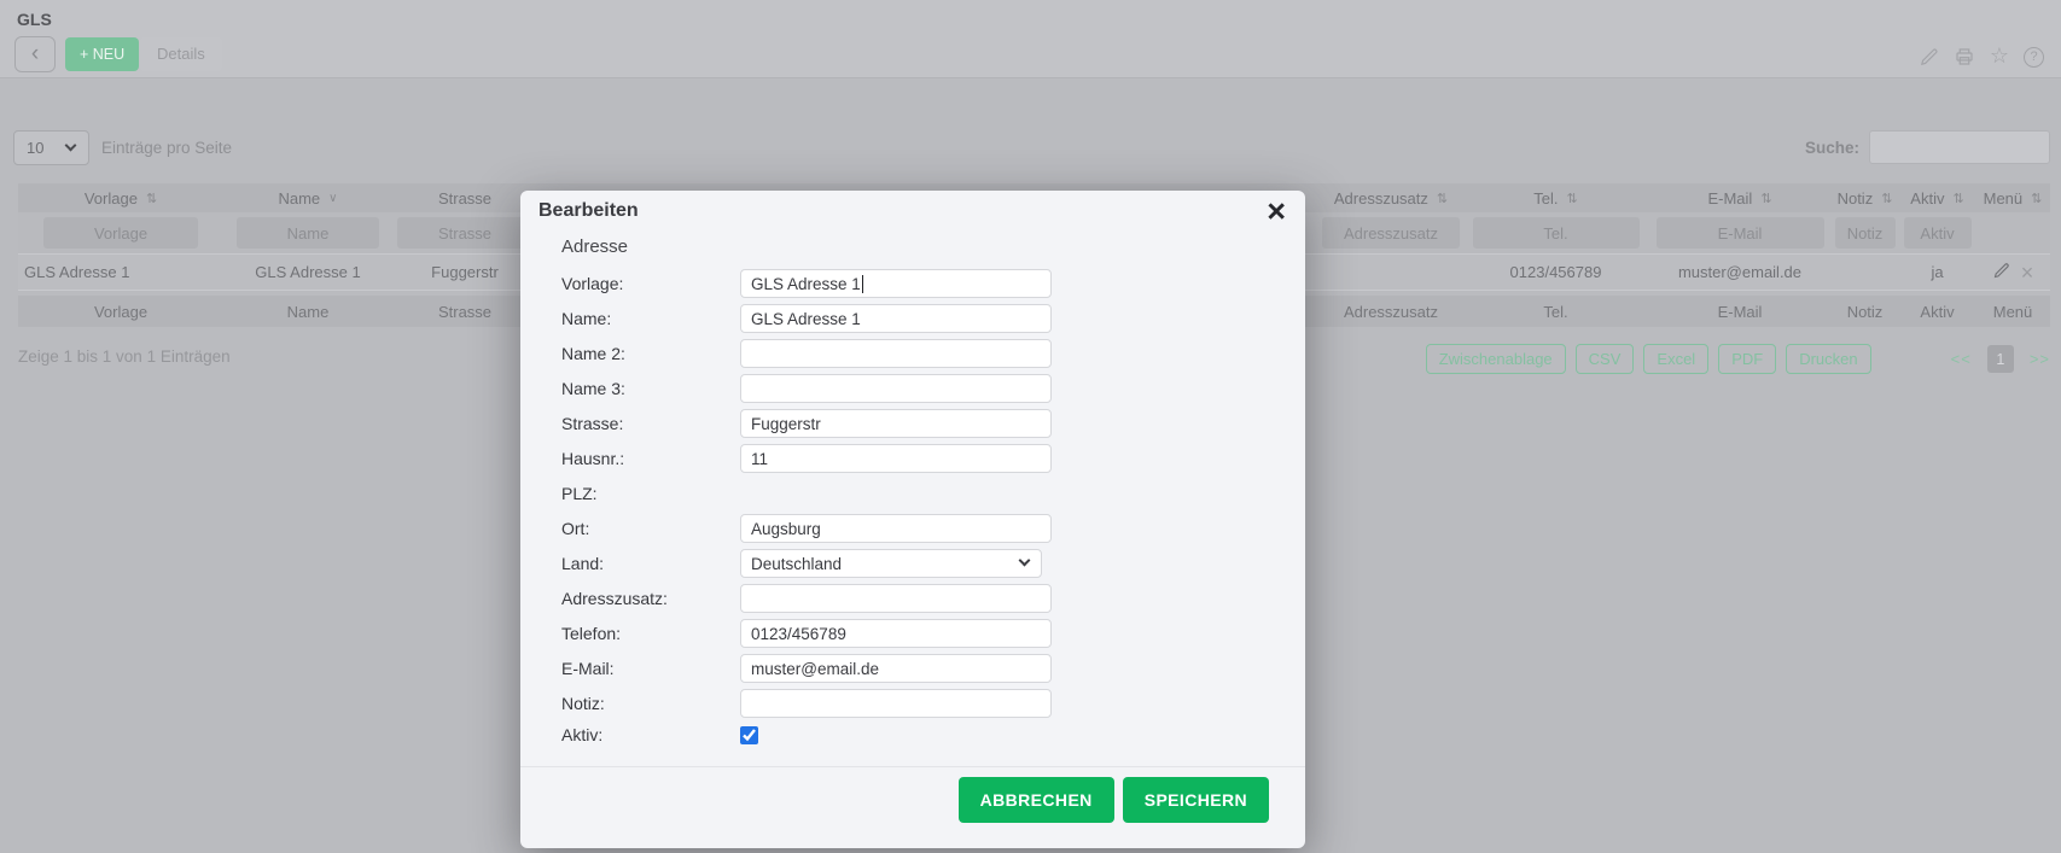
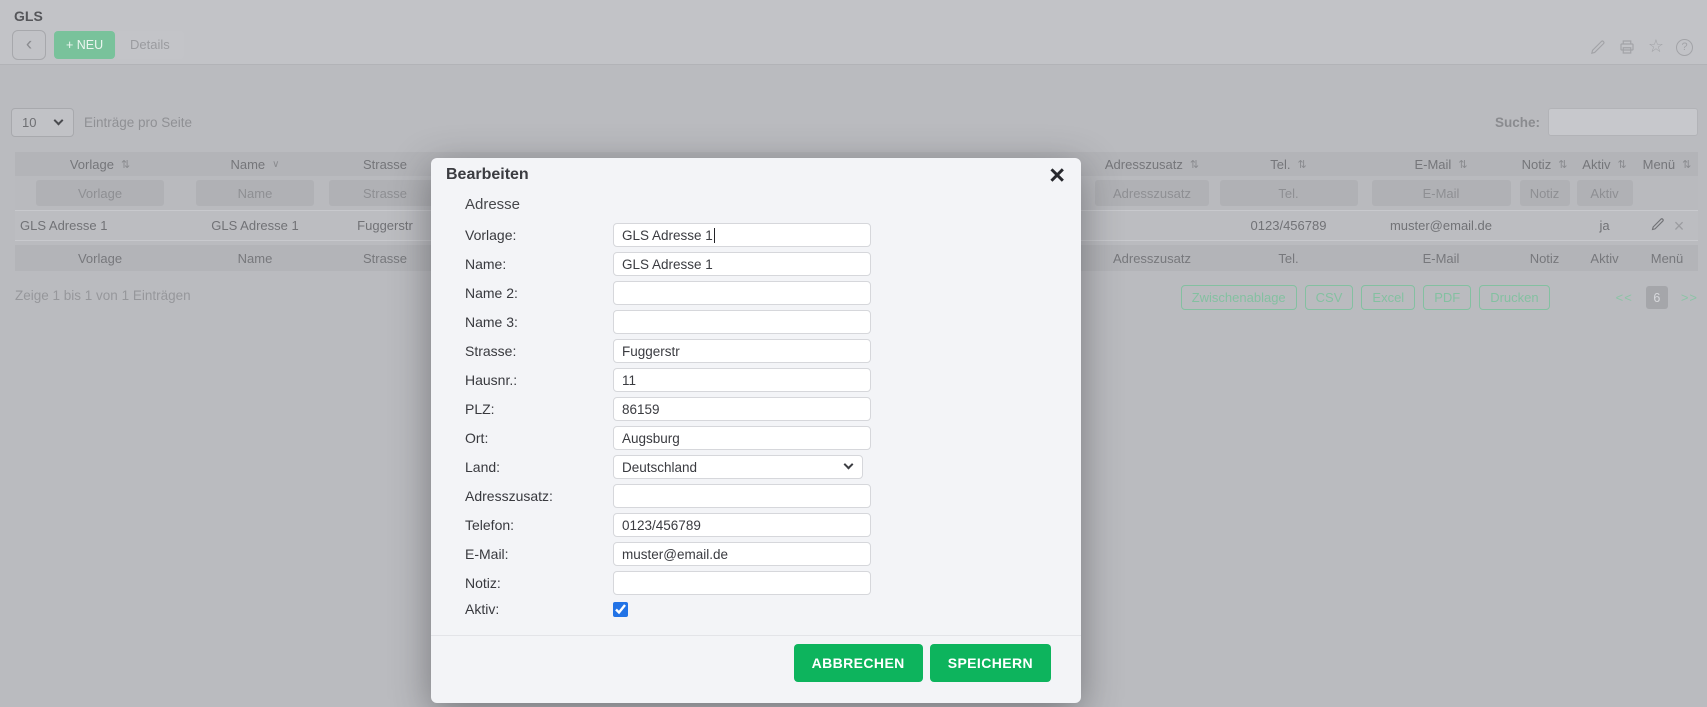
  GLS
  ‹
  + NEU
  Details
  ☆
  ?
  10
  Einträge pro Seite
  Suche:
  Vorlage
  ⇅
  Name
  ∨
  Strasse
  Adresszusatz
  ⇅
  Tel.
  ⇅
  E-Mail
  ⇅
  Notiz
  ⇅
  Aktiv
  ⇅
  Menü
  ⇅
  Vorlage
  Name
  Strasse
  Adresszusatz
  Tel.
  E-Mail
  Notiz
  Aktiv
  GLS Adresse 1
  GLS Adresse 1
  Fuggerstr
  0123/456789
  muster@email.de
  ja
  ×
  Vorlage
  Name
  Strasse
  Adresszusatz
  Tel.
  E-Mail
  Notiz
  Aktiv
  Menü
  Zeige 1 bis 1 von 1 Einträgen
  Zwischenablage
  CSV
  Excel
  PDF
  Drucken
  <<
- 1
+ 6
  >>
  Bearbeiten
  ×
  Adresse
  Vorlage:
  GLS Adresse 1
  Name:
  GLS Adresse 1
  Name 2:
  Name 3:
  Strasse:
  Fuggerstr
  Hausnr.:
  11
  PLZ:
+ 86159
  Ort:
  Augsburg
  Land:
  Deutschland
  Adresszusatz:
  Telefon:
  0123/456789
  E-Mail:
  muster@email.de
  Notiz:
  Aktiv:
  ABBRECHEN
  SPEICHERN
